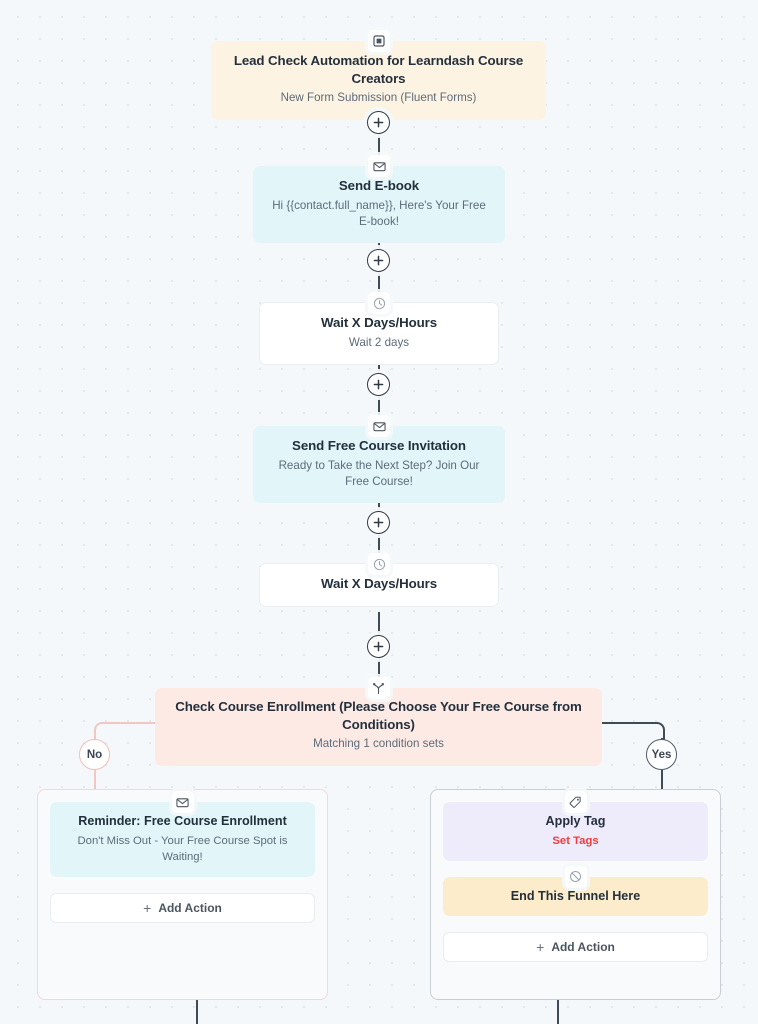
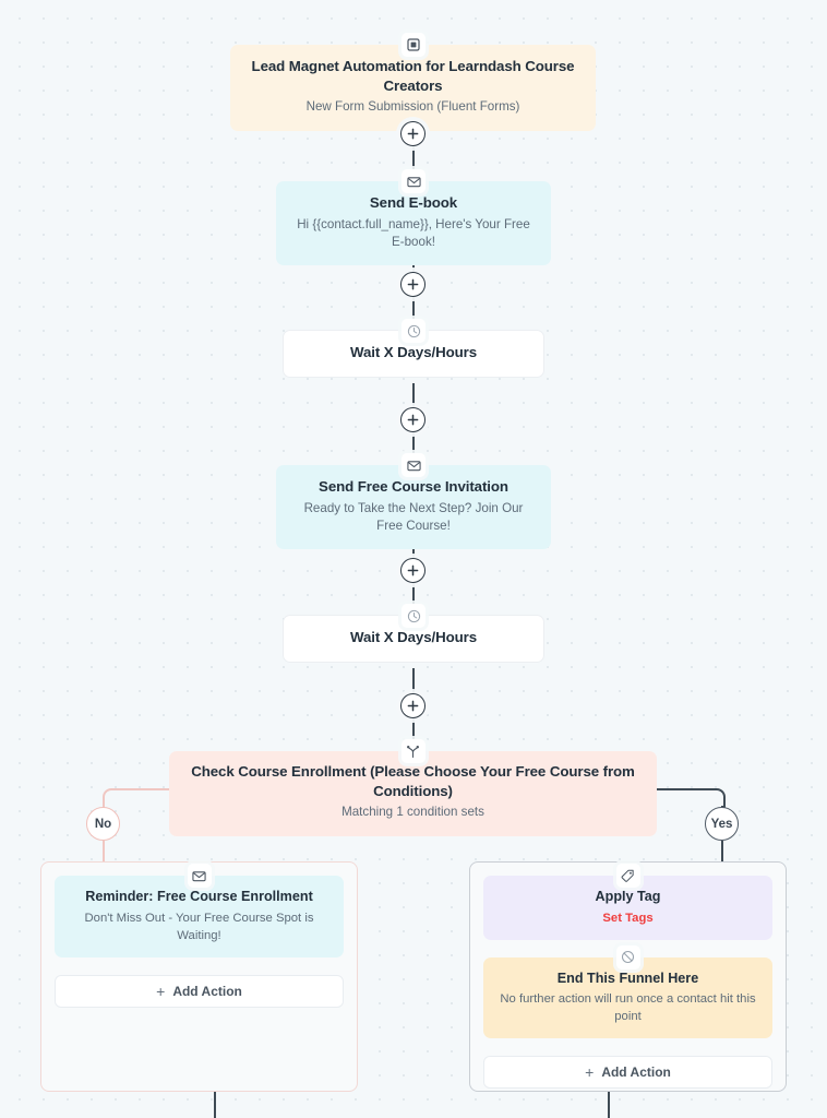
- Lead Check Automation for Learndash Course Creators
+ Lead Magnet Automation for Learndash Course Creators
  New Form Submission (Fluent Forms)
  Send E-book
  Hi {{contact.full_name}}, Here's Your Free E-book!
  Wait X Days/Hours
- Wait 2 days
  Send Free Course Invitation
  Ready to Take the Next Step? Join Our Free Course!
  Wait X Days/Hours
  Check Course Enrollment (Please Choose Your Free Course from Conditions)
  Matching 1 condition sets
  No
  Yes
  Reminder: Free Course Enrollment
  Don't Miss Out - Your Free Course Spot is Waiting!
  +
  Add Action
  Apply Tag
  Set Tags
  End This Funnel Here
+ No further action will run once a contact hit this point
  +
  Add Action
